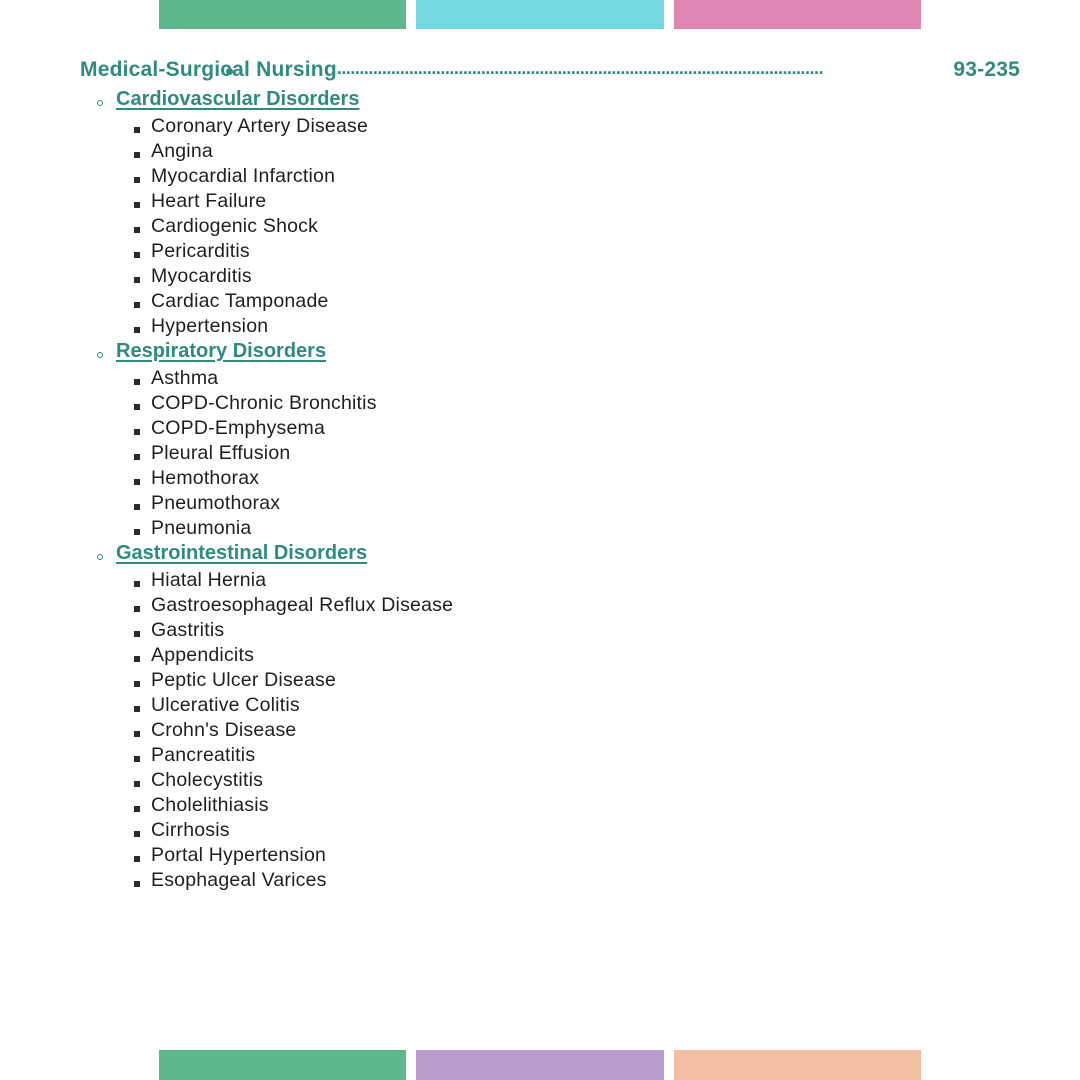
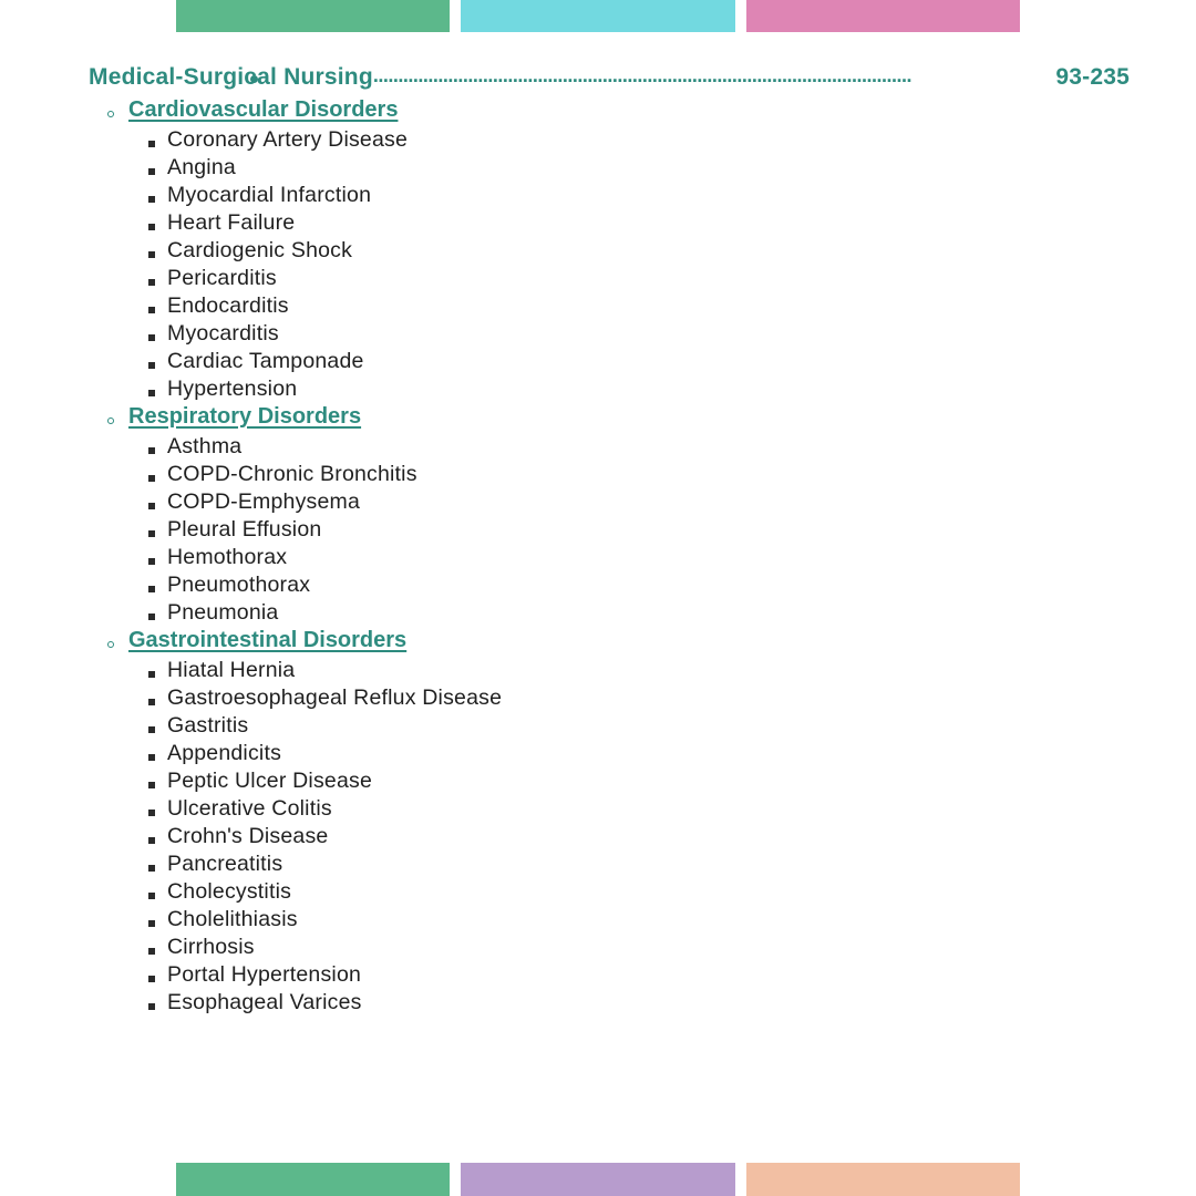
  Medical-Surgial Nursing
  ............................................................................................................
  93-235
  Cardiovascular Disorders
  Coronary Artery Disease
  Angina
  Myocardial Infarction
  Heart Failure
  Cardiogenic Shock
  Pericarditis
+ Endocarditis
  Myocarditis
  Cardiac Tamponade
  Hypertension
  Respiratory Disorders
  Asthma
  COPD-Chronic Bronchitis
  COPD-Emphysema
  Pleural Effusion
  Hemothorax
  Pneumothorax
  Pneumonia
  Gastrointestinal Disorders
  Hiatal Hernia
  Gastroesophageal Reflux Disease
  Gastritis
  Appendicits
  Peptic Ulcer Disease
  Ulcerative Colitis
  Crohn's Disease
  Pancreatitis
  Cholecystitis
  Cholelithiasis
  Cirrhosis
  Portal Hypertension
  Esophageal Varices
